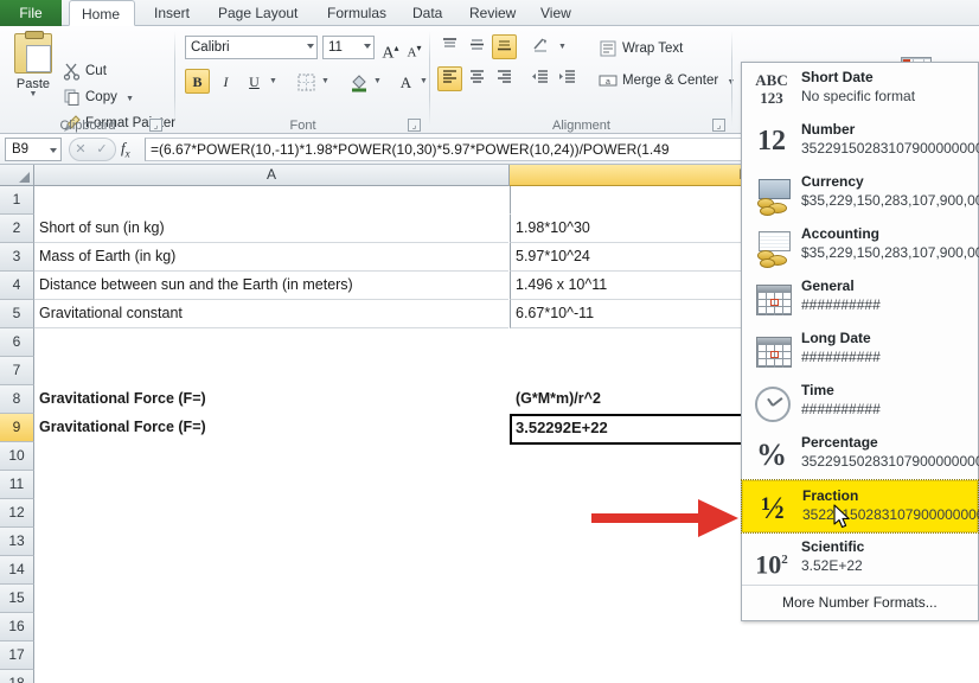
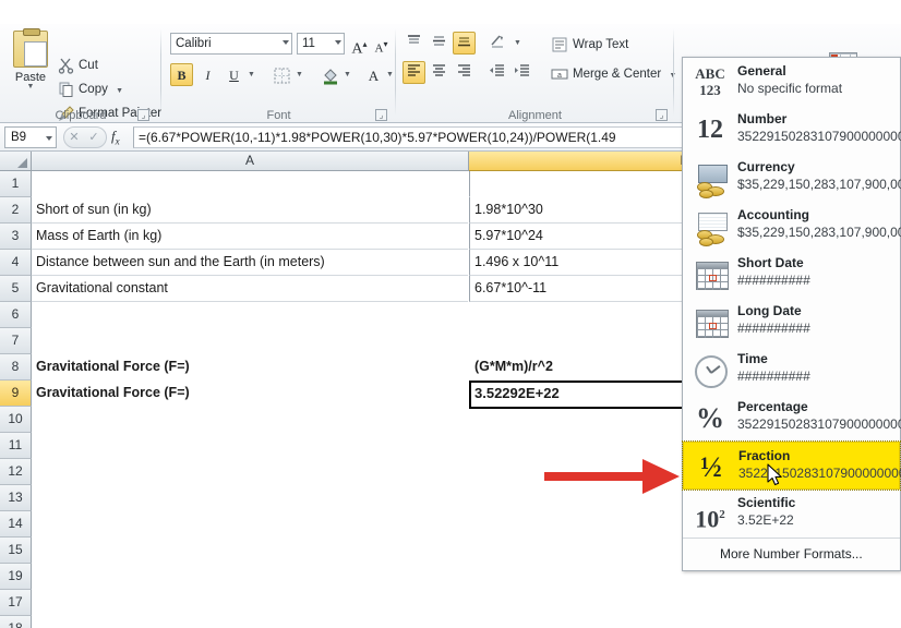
- File
- Home
- Insert
- Page Layout
- Formulas
- Data
- Review
- View
  Paste
  Cut
  Copy
  Clipboard
  ⌟
  Calibri
  11
  A▴
  A▾
  B
  I
  U
  A
  Font
  ⌟
  Wrap Text
  Merge & Center
  Alignment
  ⌟
  B9
  ✕
  ✓
  fx
  =(6.67*POWER(10,-11)*1.98*POWER(10,30)*5.97*POWER(10,24))/POWER(1.49
  A
  1
  2
  3
  4
  5
  6
  7
  8
  9
  10
  11
  12
  13
  14
  15
- 16
+ 19
  17
  Short of sun (in kg)
  1.98*10^30
  Mass of Earth (in kg)
  5.97*10^24
  Distance between sun and the Earth (in meters)
  1.496 x 10^11
  Gravitational constant
  6.67*10^-11
  Gravitational Force (F=)
  (G*M*m)/r^2
  Gravitational Force (F=)
  3.52292E+22
  ABC
  123
- Short Date
+ General
  No specific format
  12
  Number
  3522915028310790000000
  Currency
  $35,229,150,283,107,900,0
  Accounting
  $35,229,150,283,107,900,0
- General
+ Short Date
  ##########
  Long Date
  ##########
  Time
  ##########
  %
  Percentage
  3522915028310790000000
  ½
  Fraction
  352215028310790000000
  102
  Scientific
  3.52E+22
  More Number Formats...
